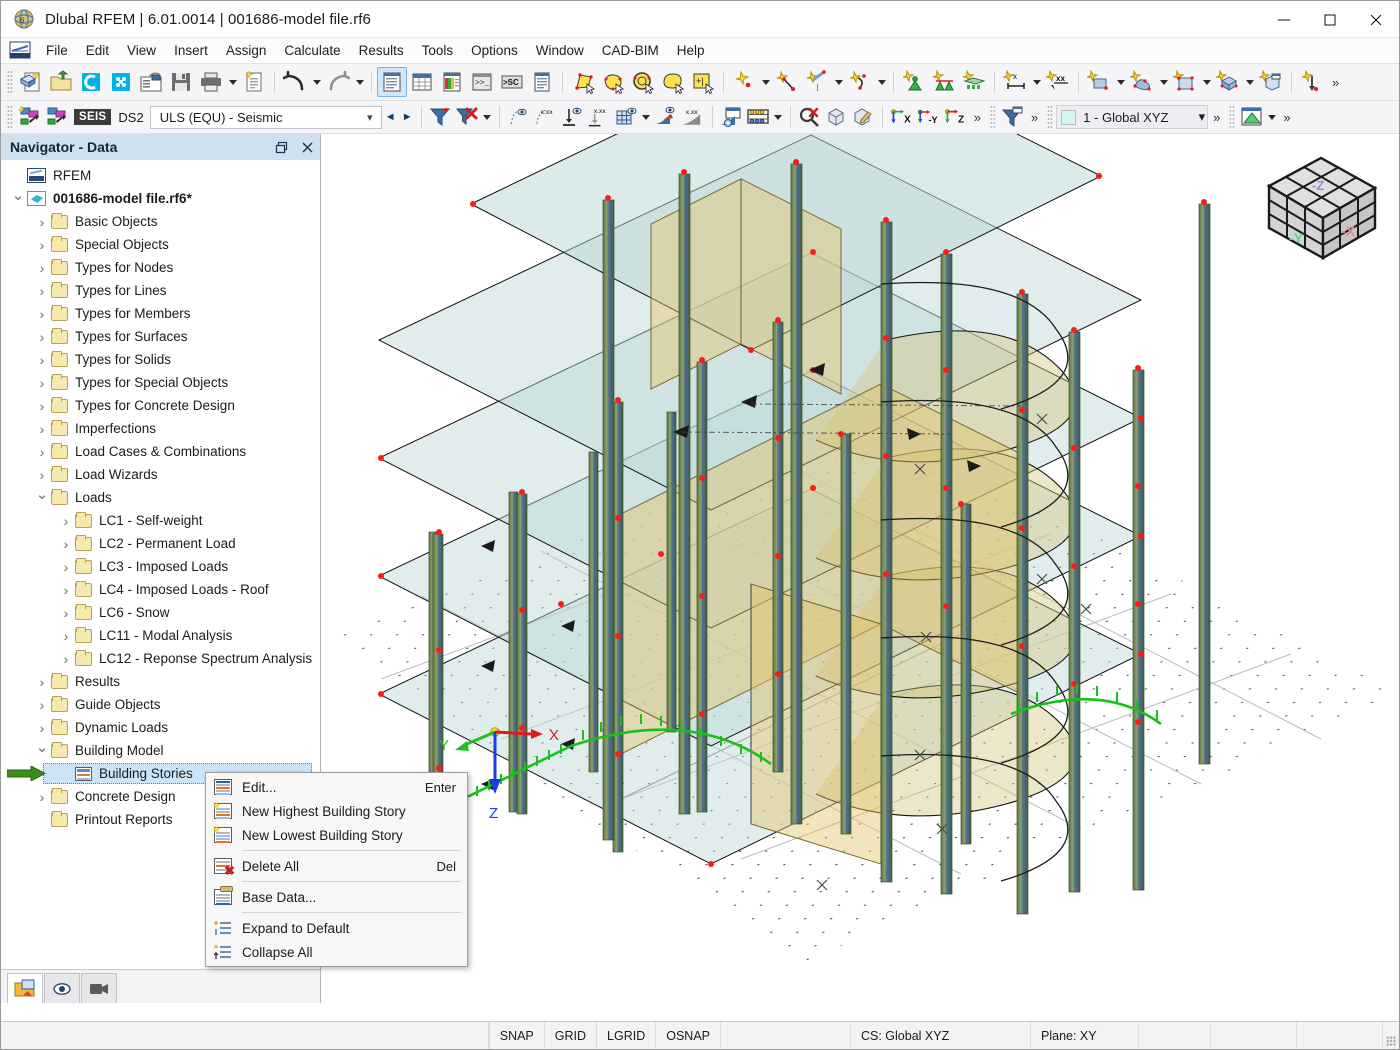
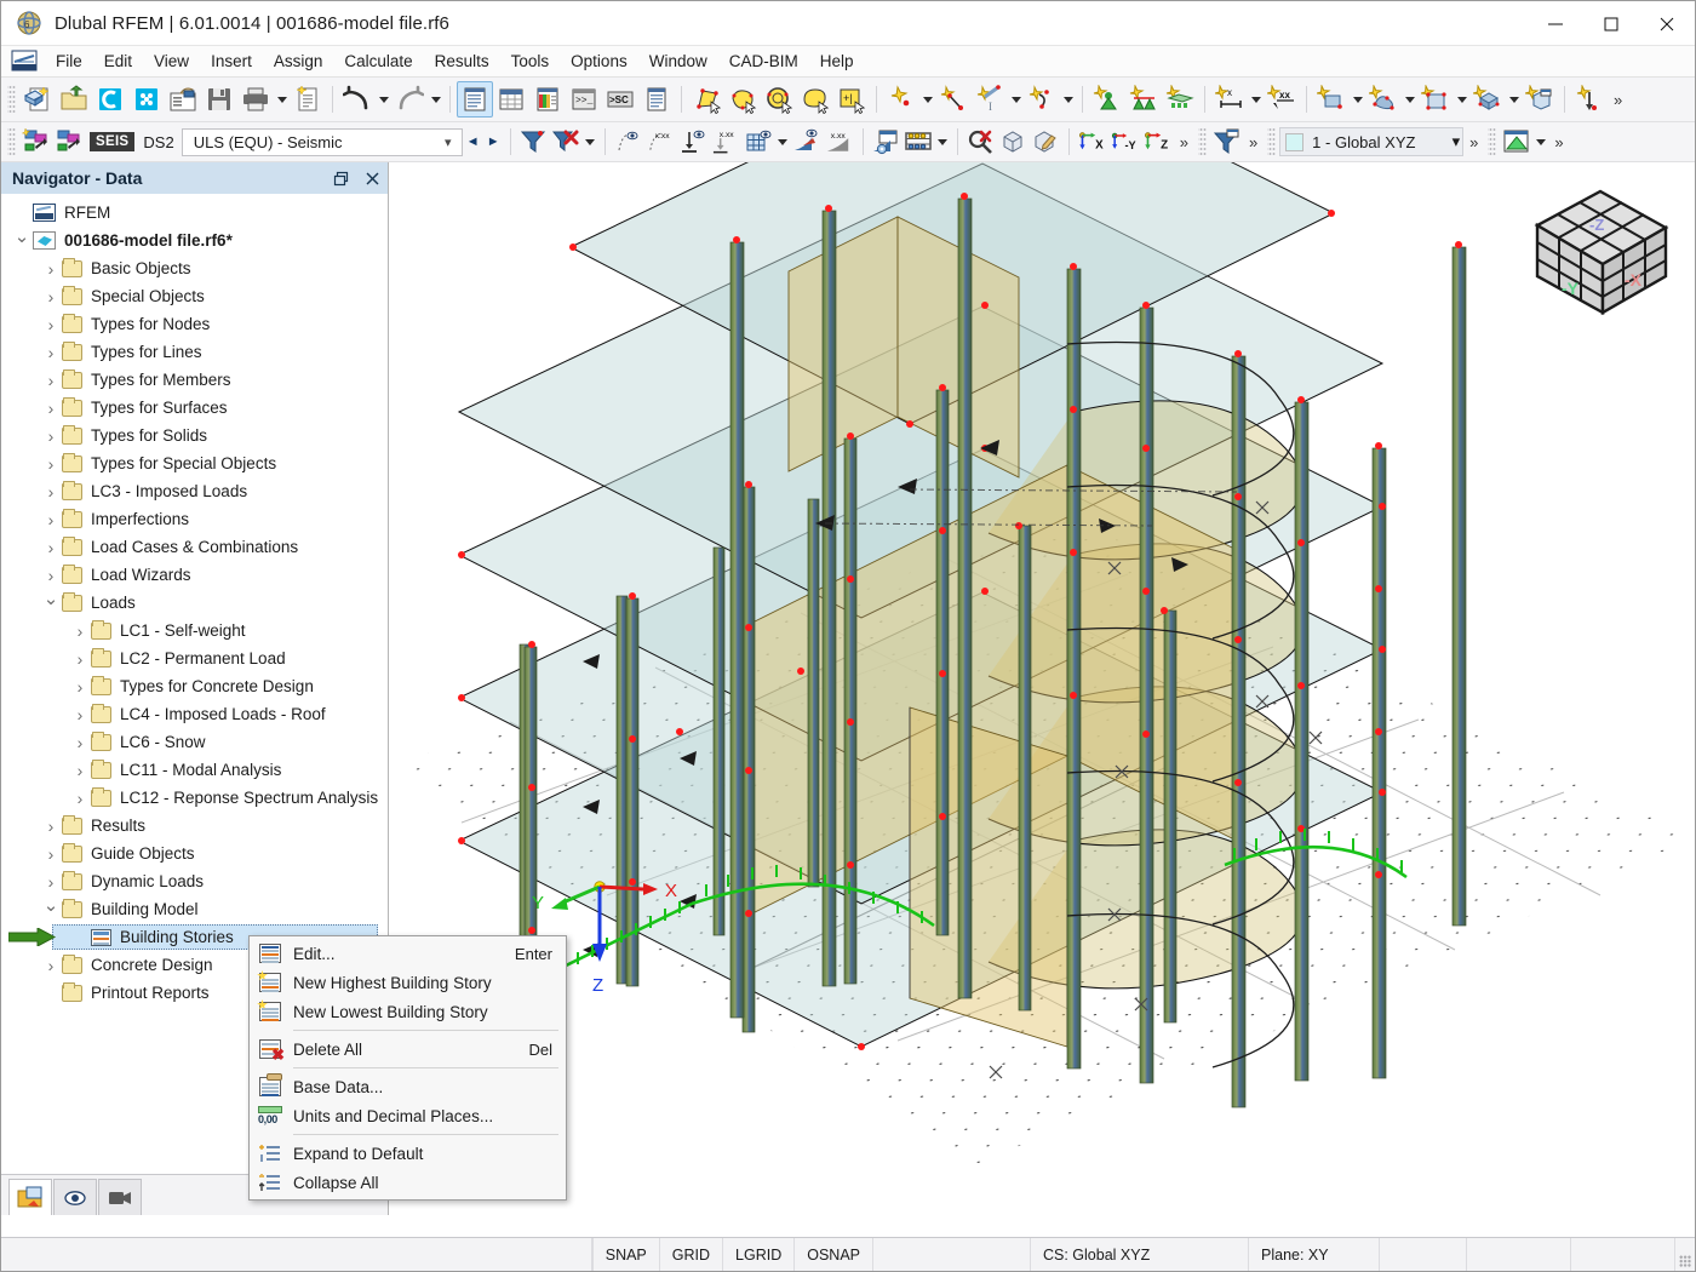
  6
  Dlubal RFEM | 6.01.0014 | 001686-model file.rf6
  File
  Edit
  View
  Insert
  Assign
  Calculate
  Results
  Tools
  Options
  Window
  CAD-BIM
  Help
  >>_
  >SC
  +|
  I
  x
  xx
  »
  SEIS
  DS2
  ULS (EQU) - Seismic
  ▾
  ◄
  ►
  X
  -Y
  Z
  »
  »
  1 - Global XYZ
  ▾
  »
  »
  Navigator - Data
  RFEM
  ⌄
  001686-model file.rf6*
  ›
  Basic Objects
  ›
  Special Objects
  ›
  Types for Nodes
  ›
  Types for Lines
  ›
  Types for Members
  ›
  Types for Surfaces
  ›
  Types for Solids
  ›
  Types for Special Objects
  ›
- Types for Concrete Design
+ LC3 - Imposed Loads
  ›
  Imperfections
  ›
  Load Cases & Combinations
  ›
  Load Wizards
  ⌄
  Loads
  ›
  LC1 - Self-weight
  ›
  LC2 - Permanent Load
  ›
- LC3 - Imposed Loads
+ Types for Concrete Design
  ›
  LC4 - Imposed Loads - Roof
  ›
  LC6 - Snow
  ›
  LC11 - Modal Analysis
  ›
  LC12 - Reponse Spectrum Analysis
  ›
  Results
  ›
  Guide Objects
  ›
  Dynamic Loads
  ⌄
  Building Model
  Building Stories
  ›
  Concrete Design
  Printout Reports
  X
  Y
  Z
  -Z
  -Y
  -X
  Edit...
  Enter
  New Highest Building Story
  New Lowest Building Story
  ✖
  Delete All
  Del
  Base Data...
+ 0,00
+ Units and Decimal Places...
  Expand to Default
  Collapse All
  SNAP
  GRID
  LGRID
  OSNAP
  CS: Global XYZ
  Plane: XY
